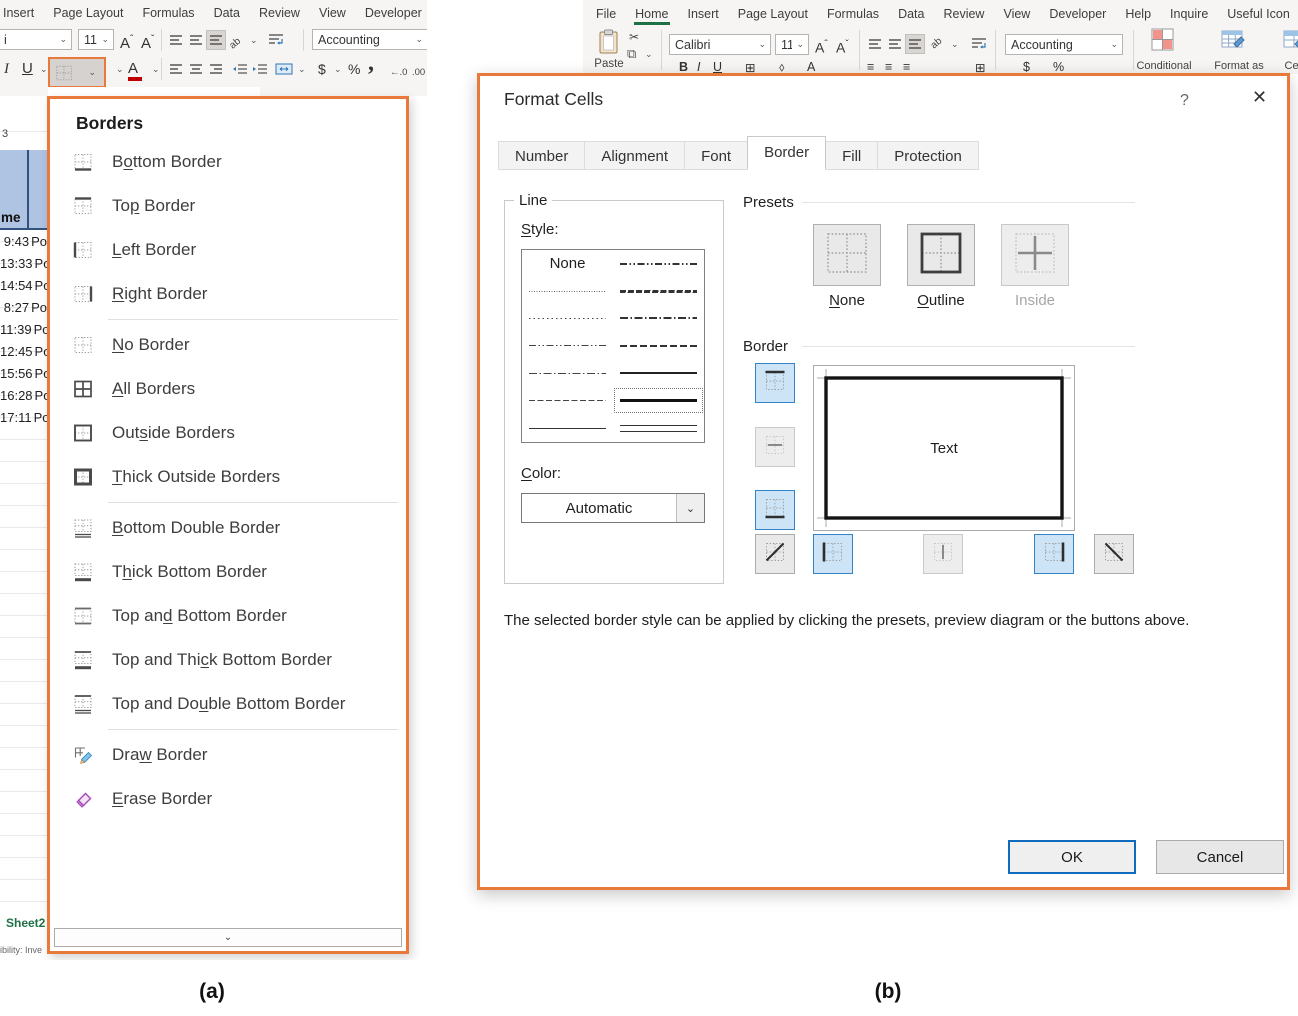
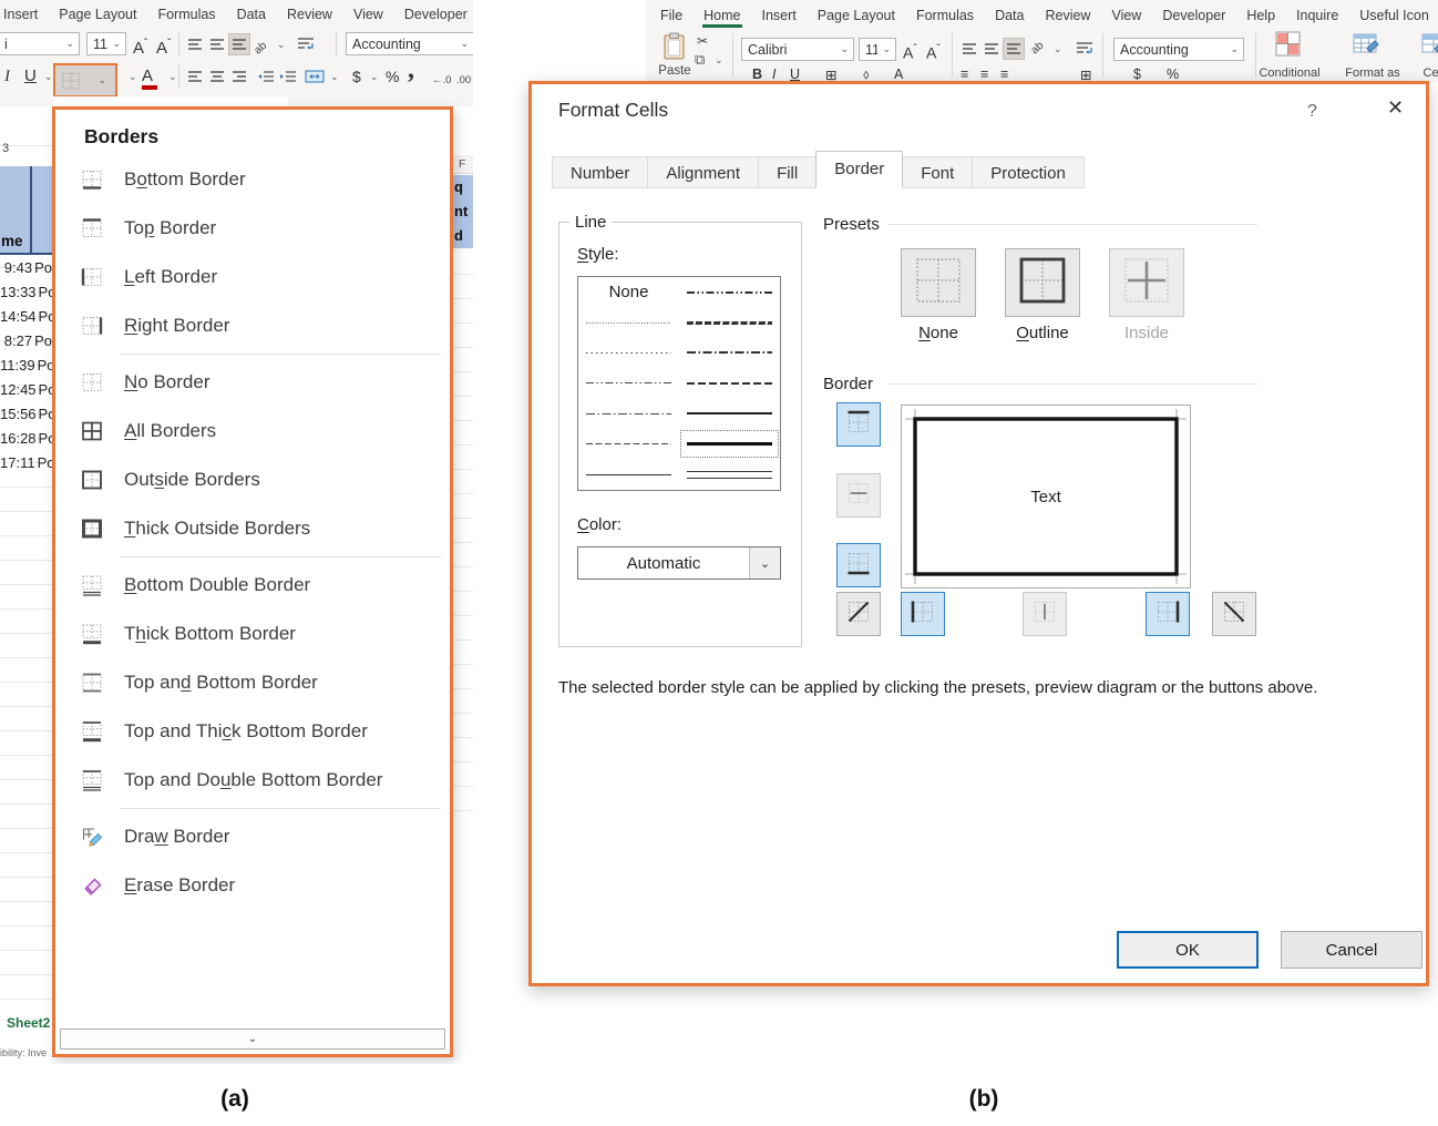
  Insert
  Page Layout
  Formulas
  Data
  Review
  View
  Developer
  i
  ⌄
  11
  ⌄
  Aˆ
  Aˇ
  ⌄
  Accounting
  ⌄
  I
  U
  ⌄
  ⌄
  ⌄
  A
  ⌄
  ⌄
  $
  ⌄
  %
  ,
  ←.0
  .00
  3
  me
  9:43
  Po
  13:33
  14:54
  8:27
  Po
  11:39
  Po
  12:45
  15:56
  16:28
  17:11
  Po
  Sheet2
  ibility: Inve
+ F
+ q
+ nt
+ d
  Borders
  Bottom Border
  Top Border
  Left Border
  Right Border
  No Border
  All Borders
  Outside Borders
  Thick Outside Borders
  Bottom Double Border
  Thick Bottom Border
  Top and Bottom Border
  Top and Thick Bottom Border
  Top and Double Bottom Border
  Draw Border
  Erase Border
  ⌄
  File
  Home
  Insert
  Page Layout
  Formulas
  Data
  Review
  View
  Developer
  Help
  Inquire
  Useful Icon
  Paste
  ✂
  ⧉
  ⌄
  Calibri
  ⌄
  11
  ⌄
  Aˆ
  Aˇ
  ⌄
  Accounting
  ⌄
  Conditional
  Format as
  B
  I
  U
  ⊞
  ⬨
  A
  ≡
  ≡
  ≡
  ⊞
  $
  %
  Format Cells
  ?
  ✕
  Number
  Alignment
- Font
+ Fill
  Border
- Fill
+ Font
  Protection
  Line
  Style:
  None
  Color:
  Automatic
  ⌄
  Presets
  None
  Outline
  Inside
  Border
  Text
  The selected border style can be applied by clicking the presets, preview diagram or the buttons above.
  OK
  Cancel
  (a)
  (b)
